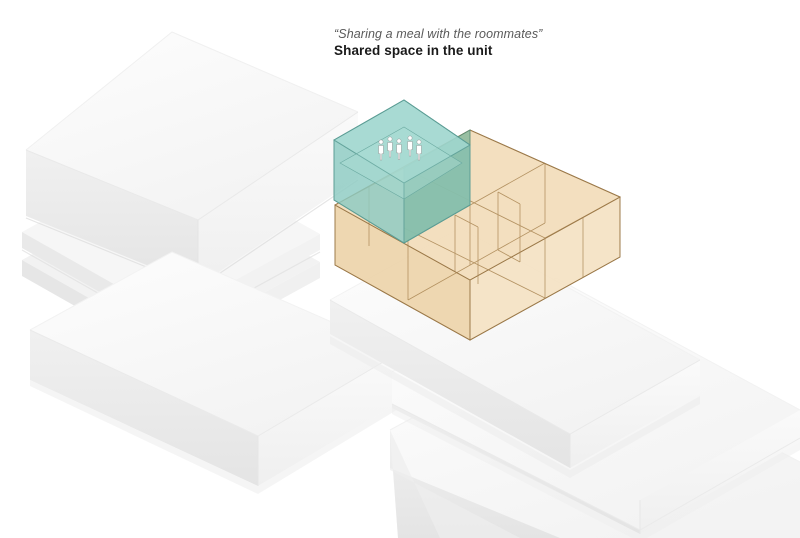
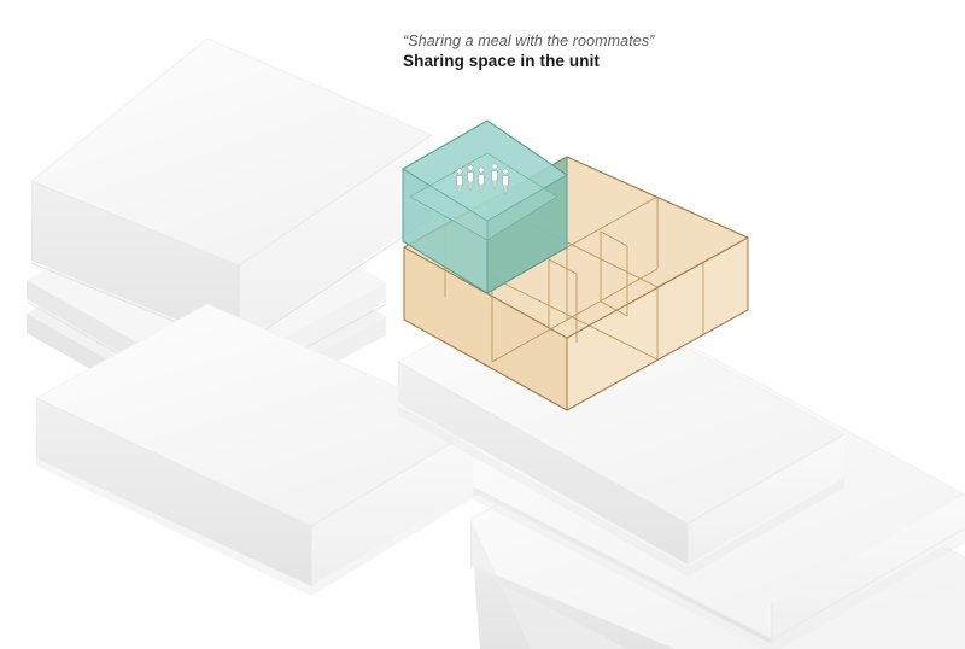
  “Sharing a meal with the roommates”
- Shared space in the unit
+ Sharing space in the unit
